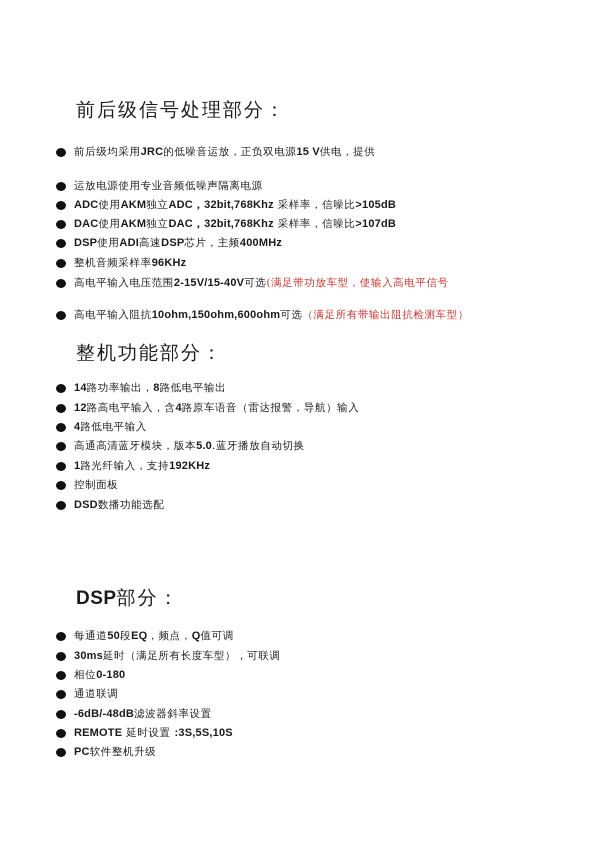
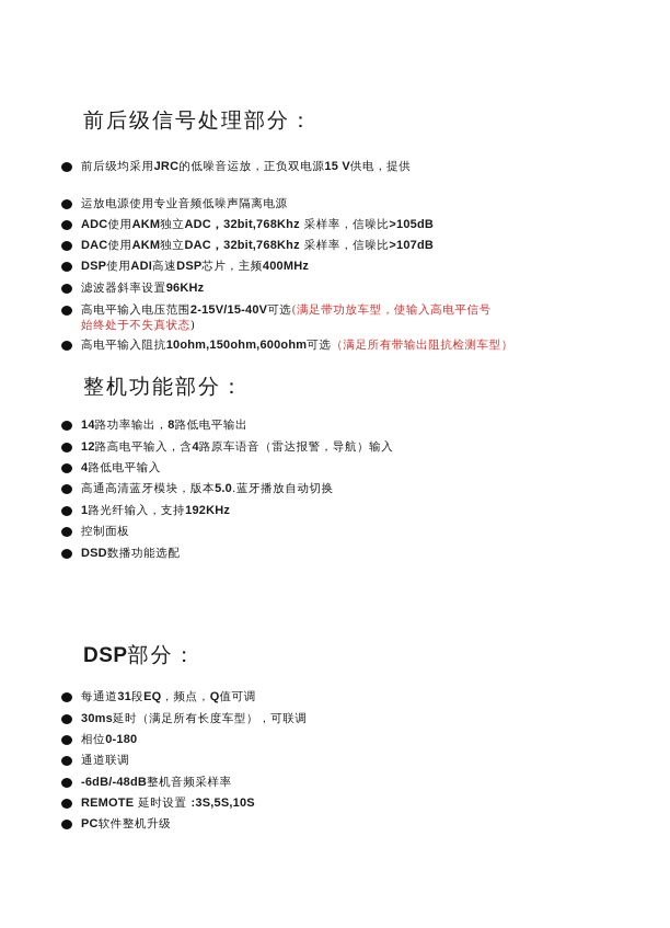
  前后级信号处理部分：
  前后级均采用JRC的低噪音运放，正负双电源15 V供电，提供
  运放电源使用专业音频低噪声隔离电源
  ADC使用AKM独立ADC，32bit,768Khz 采样率，信噪比>105dB
  DAC使用AKM独立DAC，32bit,768Khz 采样率，信噪比>107dB
  DSP使用ADI高速DSP芯片，主频400MHz
- 整机音频采样率96KHz
+ 滤波器斜率设置96KHz
  高电平输入电压范围2-15V/15-40V可选(满足带功放车型，使输入高电平信号
+ 始终处于不失真状态)
  高电平输入阻抗10ohm,150ohm,600ohm可选（满足所有带输出阻抗检测车型）
  整机功能部分：
  14路功率输出，8路低电平输出
  12路高电平输入，含4路原车语音（雷达报警，导航）输入
  4路低电平输入
  高通高清蓝牙模块，版本5.0.蓝牙播放自动切换
  1路光纤输入，支持192KHz
  控制面板
  DSD数播功能选配
  DSP部分：
- 每通道50段EQ，频点，Q值可调
+ 每通道31段EQ，频点，Q值可调
  30ms延时（满足所有长度车型），可联调
  相位0-180
  通道联调
- -6dB/-48dB滤波器斜率设置
+ -6dB/-48dB整机音频采样率
  REMOTE 延时设置 :3S,5S,10S
  PC软件整机升级
